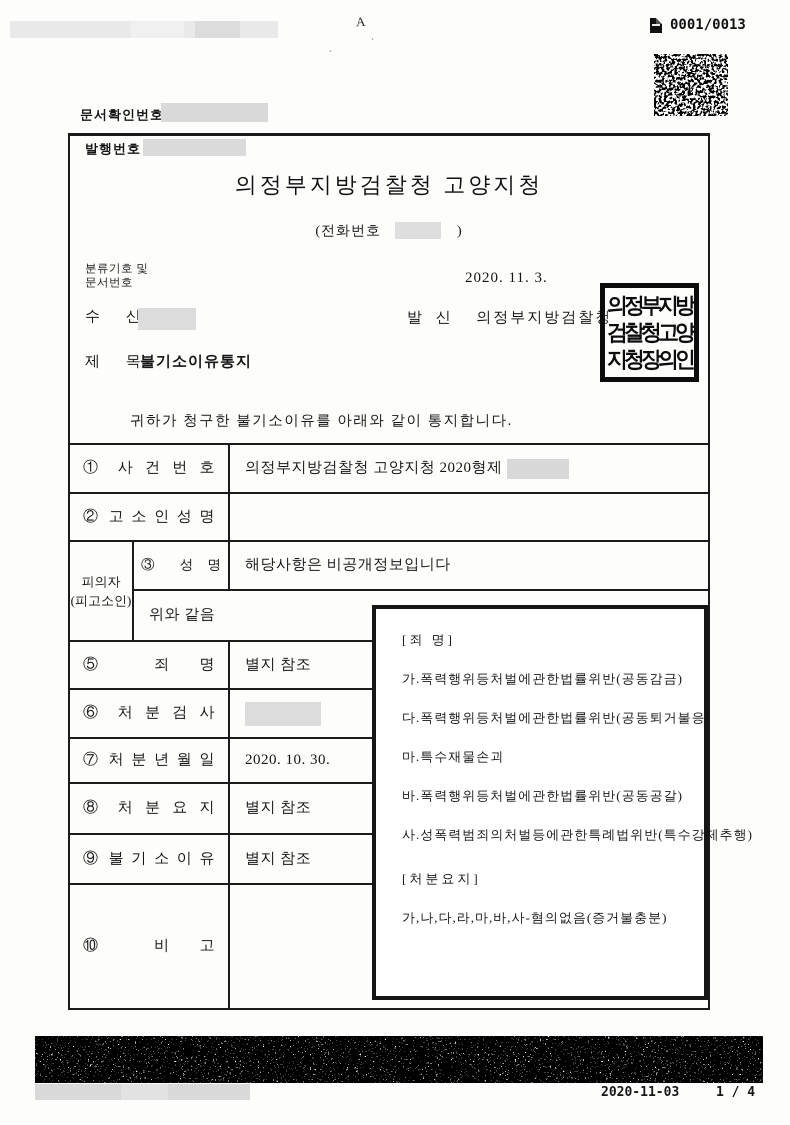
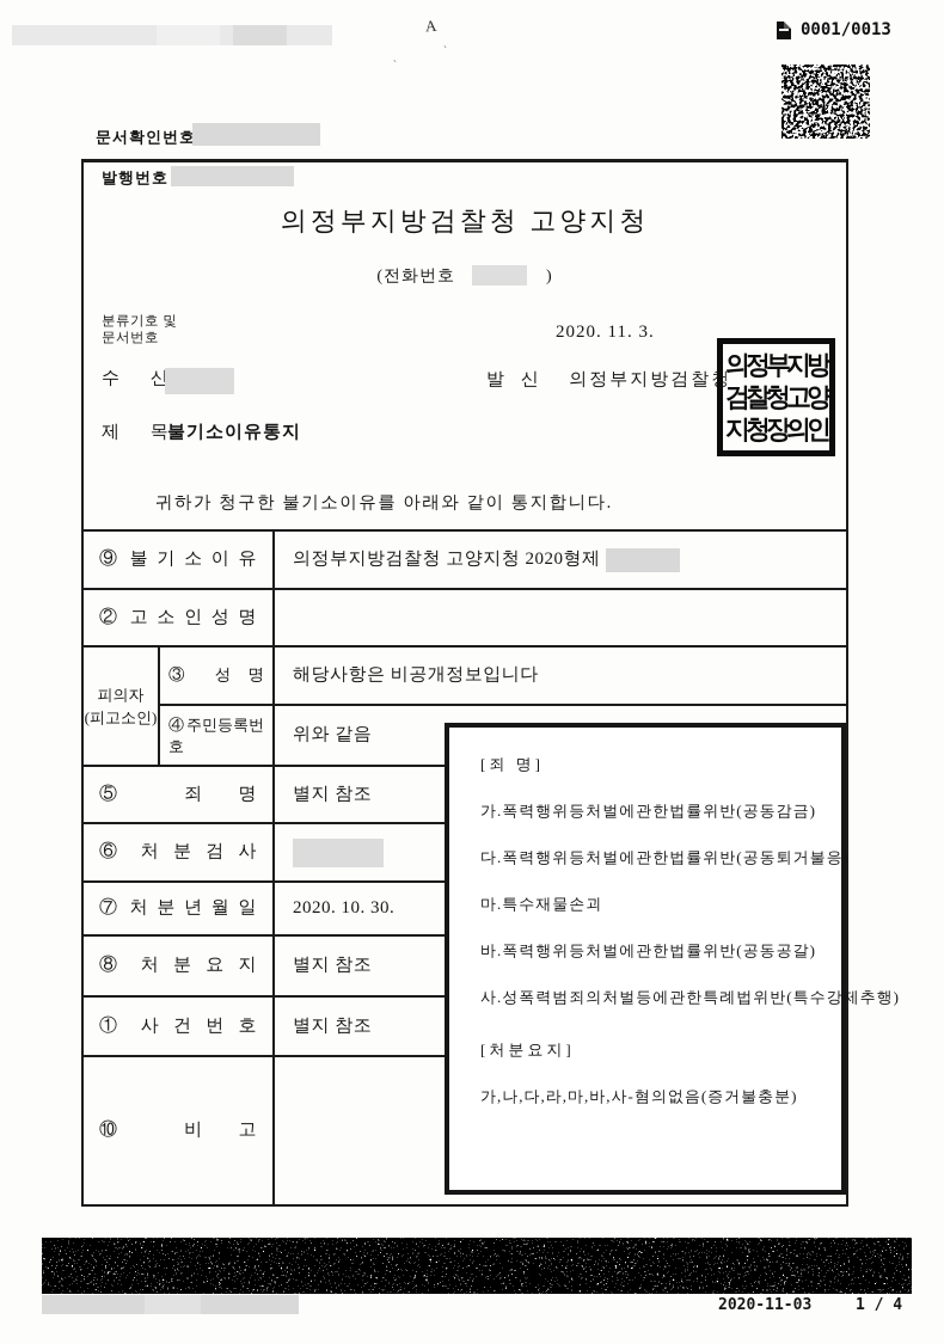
  ˏ
  ˋ
  0001/0013
  문서확인번호
  발행번호
  의정부지방검찰청 고양지청
  (전화번호 )
  분류기호 및
  문서번호
  2020. 11. 3.
  수 신
  발 신 의정부지방검찰청
  제 목
  불기소이유통지
  귀하가 청구한 불기소이유를 아래와 같이 통지합니다.
- ① 사 건 번 호
+ ⑨ 불 기 소 이 유
  의정부지방검찰청 고양지청 2020형제
  ② 고 소 인 성 명
  피의자
  (피고소인)
  ③ 성 명
  해당사항은 비공개정보입니다
+ ④주민등록번호
  위와 같음
  ⑤ 죄 명
  별지 참조
  ⑥ 처 분 검 사
  ⑦ 처 분 년 월 일
  2020. 10. 30.
  ⑧ 처 분 요 지
  별지 참조
- ⑨ 불 기 소 이 유
+ ① 사 건 번 호
  별지 참조
  ⑩ 비 고
  의정부지방
  검찰청고양
  지청장의인
  [죄 명]
  가.폭력행위등처벌에관한법률위반(공동감금)
  다.폭력행위등처벌에관한법률위반(공동퇴거불응)
  마.특수재물손괴
  바.폭력행위등처벌에관한법률위반(공동공갈)
  사.성폭력범죄의처벌등에관한특례법위반(특수강제추행)
  [처분요지]
  가,나,다,라,마,바,사-혐의없음(증거불충분)
  2020-11-03
  1 / 4
